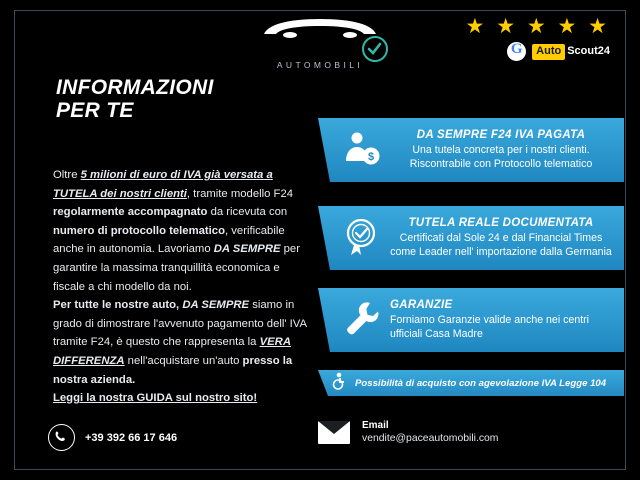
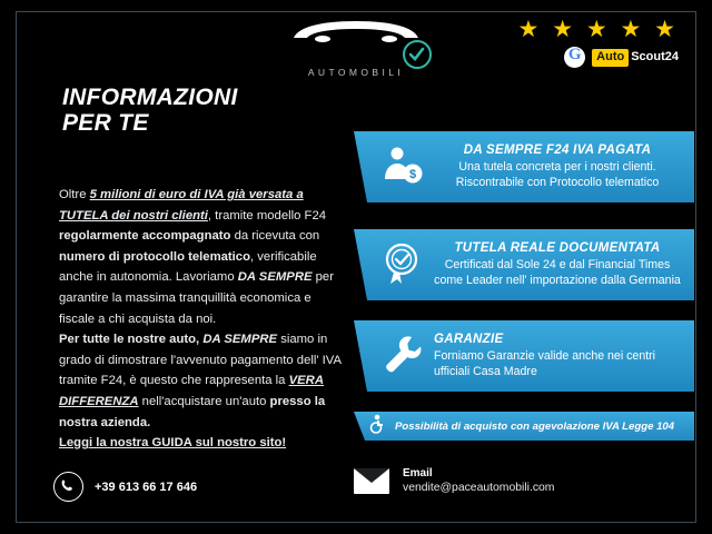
  AUTOMOBILI
  ★ ★ ★ ★ ★
  G
  Auto
  Scout24
  INFORMAZIONI
  PER TE
- Oltre 5 milioni di euro di IVA già versata a TUTELA dei nostri clienti, tramite modello F24 regolarmente accompagnato da ricevuta con numero di protocollo telematico, verificabile anche in autonomia. Lavoriamo DA SEMPRE per garantire la massima tranquillità economica e fiscale a chi modello da noi.
+ Oltre 5 milioni di euro di IVA già versata a TUTELA dei nostri clienti, tramite modello F24 regolarmente accompagnato da ricevuta con numero di protocollo telematico, verificabile anche in autonomia. Lavoriamo DA SEMPRE per garantire la massima tranquillità economica e fiscale a chi acquista da noi.
  Per tutte le nostre auto, DA SEMPRE siamo in grado di dimostrare l'avvenuto pagamento dell' IVA tramite F24, è questo che rappresenta la VERA DIFFERENZA nell'acquistare un'auto presso la nostra azienda.
  Leggi la nostra GUIDA sul nostro sito!
  $
  DA SEMPRE F24 IVA PAGATA
  Una tutela concreta per i nostri clienti.
  Riscontrabile con Protocollo telematico
  TUTELA REALE DOCUMENTATA
  Certificati dal Sole 24 e dal Financial Times
  come Leader nell' importazione dalla Germania
  GARANZIE
  Forniamo Garanzie valide anche nei centri
  ufficiali Casa Madre
  Possibilità di acquisto con agevolazione IVA Legge 104
- +39 392 66 17 646
+ +39 613 66 17 646
  Email
  vendite@paceautomobili.com
